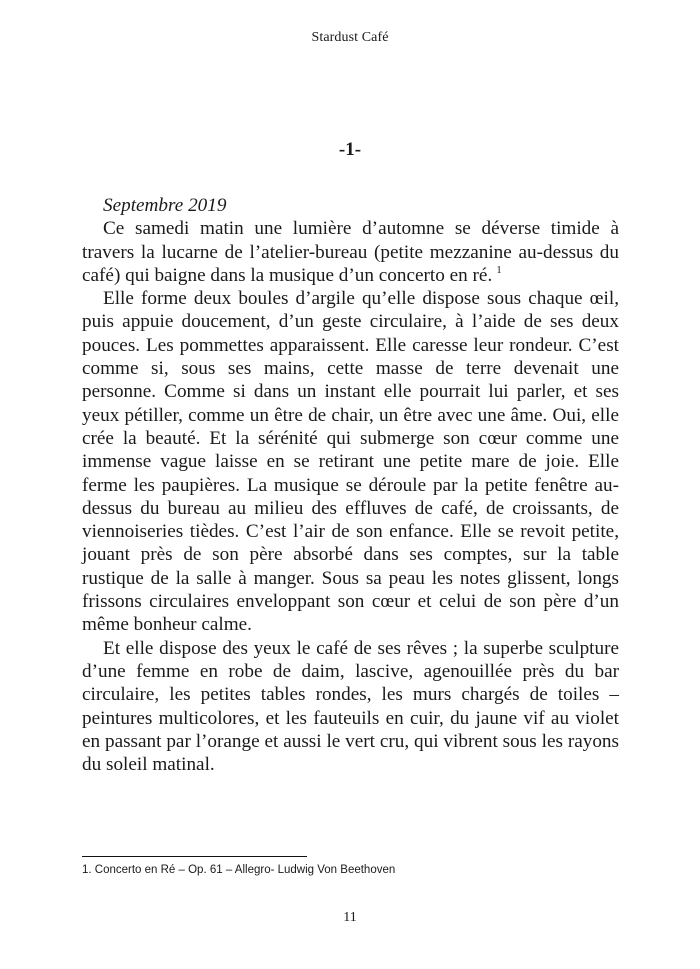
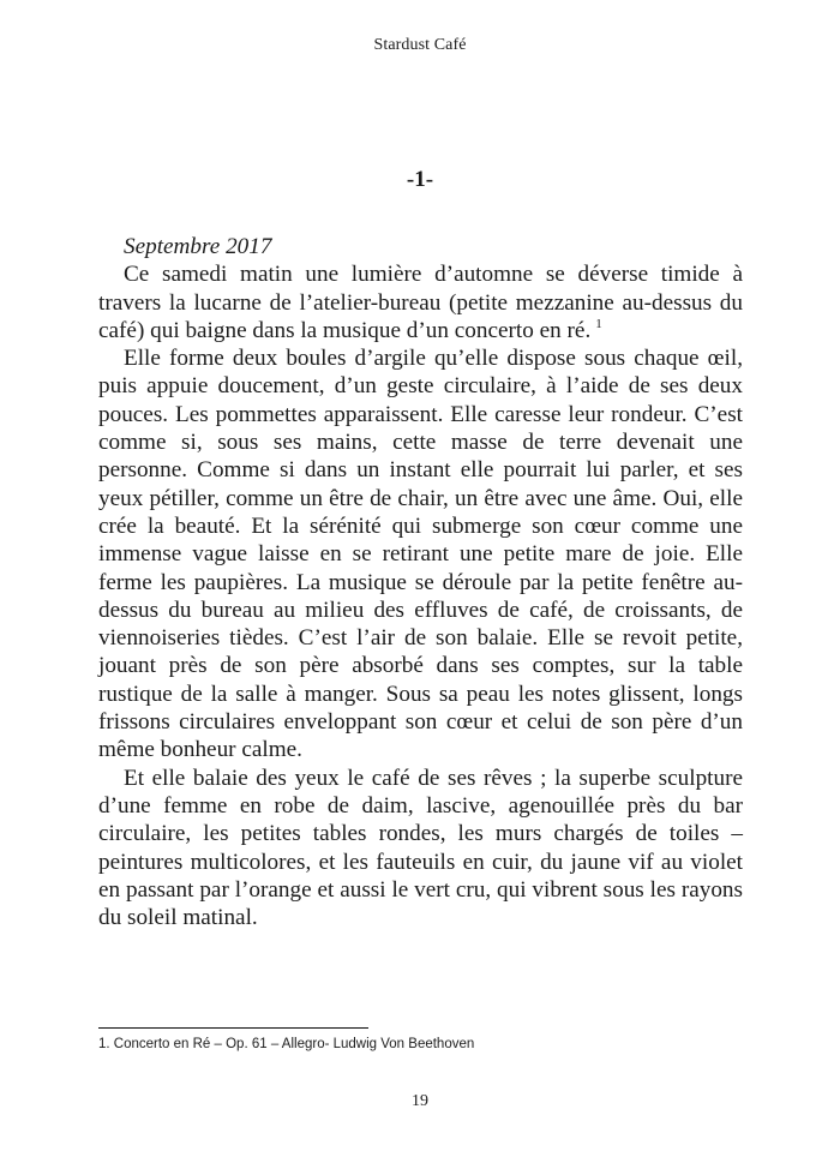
  Stardust Café
  -1-
- Septembre 2019
+ Septembre 2017
  Ce samedi matin une lumière d’automne se déverse timide à travers la lucarne de l’atelier-bureau (petite mezzanine au-dessus du café) qui baigne dans la musique d’un concerto en ré. 1
- Elle forme deux boules d’argile qu’elle dispose sous chaque œil, puis appuie doucement, d’un geste circulaire, à l’aide de ses deux pouces. Les pommettes apparaissent. Elle caresse leur rondeur. C’est comme si, sous ses mains, cette masse de terre devenait une personne. Comme si dans un instant elle pourrait lui parler, et ses yeux pétiller, comme un être de chair, un être avec une âme. Oui, elle crée la beauté. Et la sérénité qui submerge son cœur comme une immense vague laisse en se retirant une petite mare de joie. Elle ferme les paupières. La musique se déroule par la petite fenêtre au-dessus du bureau au milieu des effluves de café, de croissants, de viennoiseries tièdes. C’est l’air de son enfance. Elle se revoit petite, jouant près de son père absorbé dans ses comptes, sur la table rustique de la salle à manger. Sous sa peau les notes glissent, longs frissons circulaires enveloppant son cœur et celui de son père d’un même bonheur calme.
+ Elle forme deux boules d’argile qu’elle dispose sous chaque œil, puis appuie doucement, d’un geste circulaire, à l’aide de ses deux pouces. Les pommettes apparaissent. Elle caresse leur rondeur. C’est comme si, sous ses mains, cette masse de terre devenait une personne. Comme si dans un instant elle pourrait lui parler, et ses yeux pétiller, comme un être de chair, un être avec une âme. Oui, elle crée la beauté. Et la sérénité qui submerge son cœur comme une immense vague laisse en se retirant une petite mare de joie. Elle ferme les paupières. La musique se déroule par la petite fenêtre au-dessus du bureau au milieu des effluves de café, de croissants, de viennoiseries tièdes. C’est l’air de son balaie. Elle se revoit petite, jouant près de son père absorbé dans ses comptes, sur la table rustique de la salle à manger. Sous sa peau les notes glissent, longs frissons circulaires enveloppant son cœur et celui de son père d’un même bonheur calme.
- Et elle dispose des yeux le café de ses rêves ; la superbe sculpture d’une femme en robe de daim, lascive, agenouillée près du bar circulaire, les petites tables rondes, les murs chargés de toiles – peintures multicolores, et les fauteuils en cuir, du jaune vif au violet en passant par l’orange et aussi le vert cru, qui vibrent sous les rayons du soleil matinal.
+ Et elle balaie des yeux le café de ses rêves ; la superbe sculpture d’une femme en robe de daim, lascive, agenouillée près du bar circulaire, les petites tables rondes, les murs chargés de toiles – peintures multicolores, et les fauteuils en cuir, du jaune vif au violet en passant par l’orange et aussi le vert cru, qui vibrent sous les rayons du soleil matinal.
  1. Concerto en Ré – Op. 61 – Allegro- Ludwig Von Beethoven
- 11
+ 19
